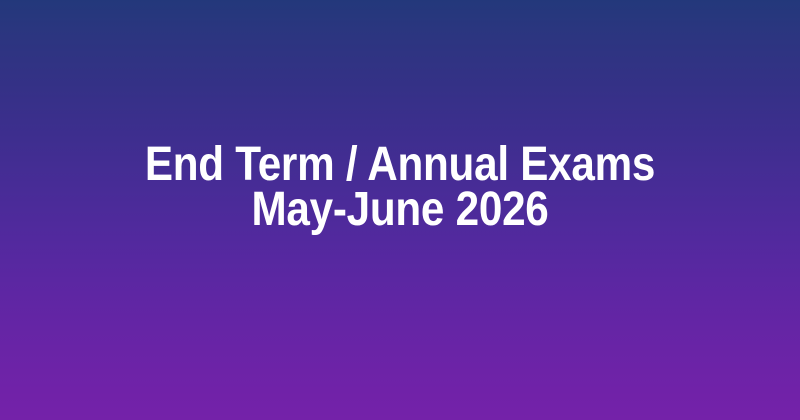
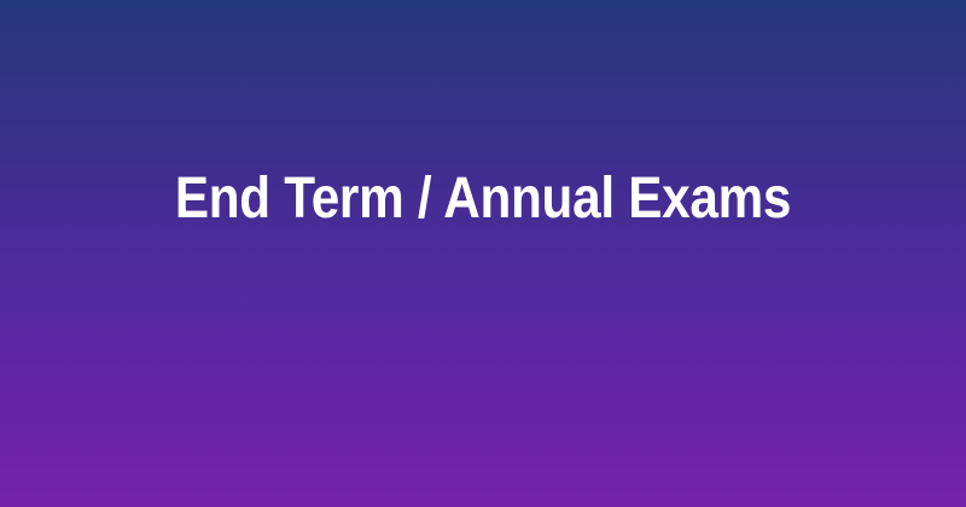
  End Term / Annual Exams
- May-June 2026
